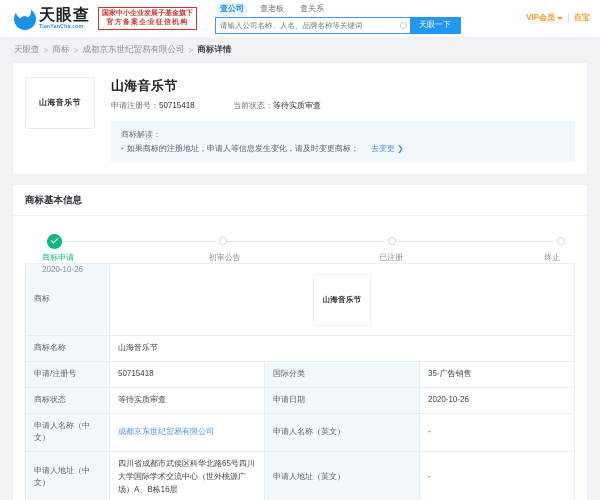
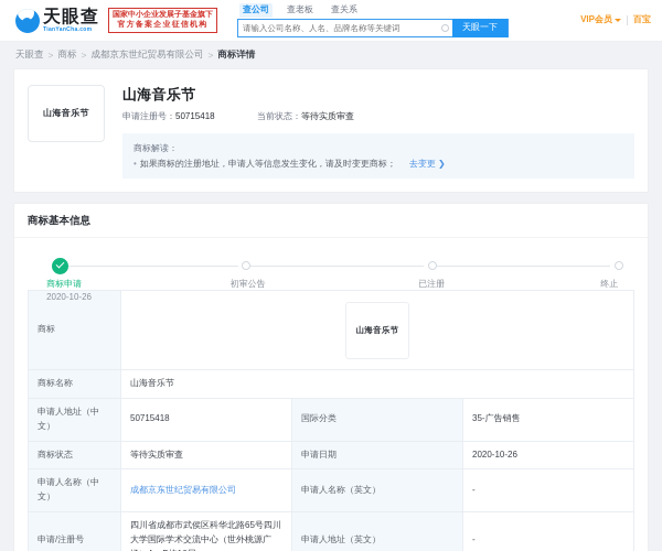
  天眼查
  查公司
  查老板
  查关系
  请输入公司名称、人名、品牌名称等关键词
  天眼一下
  VIP会员
  百宝
  天眼查
  >
  商标
  >
  成都京东世纪贸易有限公司
  >
  商标详情
  山海音乐节
  山海音乐节
  申请注册号：50715418
  当前状态：等待实质审查
  商标解读：
  •
  如果商标的注册地址，申请人等信息发生变化，请及时变更商标；
  去变更 ❯
  商标基本信息
  商标申请
  2020-10-26
  初审公告
  已注册
  终止
  商标	山海音乐节
  商标名称	山海音乐节
- 申请/注册号	50715418	国际分类	35-广告销售
+ 申请人地址（中文）	50715418	国际分类	35-广告销售
  商标状态	等待实质审查	申请日期	2020-10-26
  申请人名称（中文）	成都京东世纪贸易有限公司	申请人名称（英文）	-
- 申请人地址（中文）	四川省成都市武侯区科华北路65号四川大学国际学术交流中心（世外桃源广场）A、B栋16层	申请人地址（英文）	-
+ 申请/注册号	四川省成都市武侯区科华北路65号四川大学国际学术交流中心（世外桃源广	申请人地址（英文）	-
